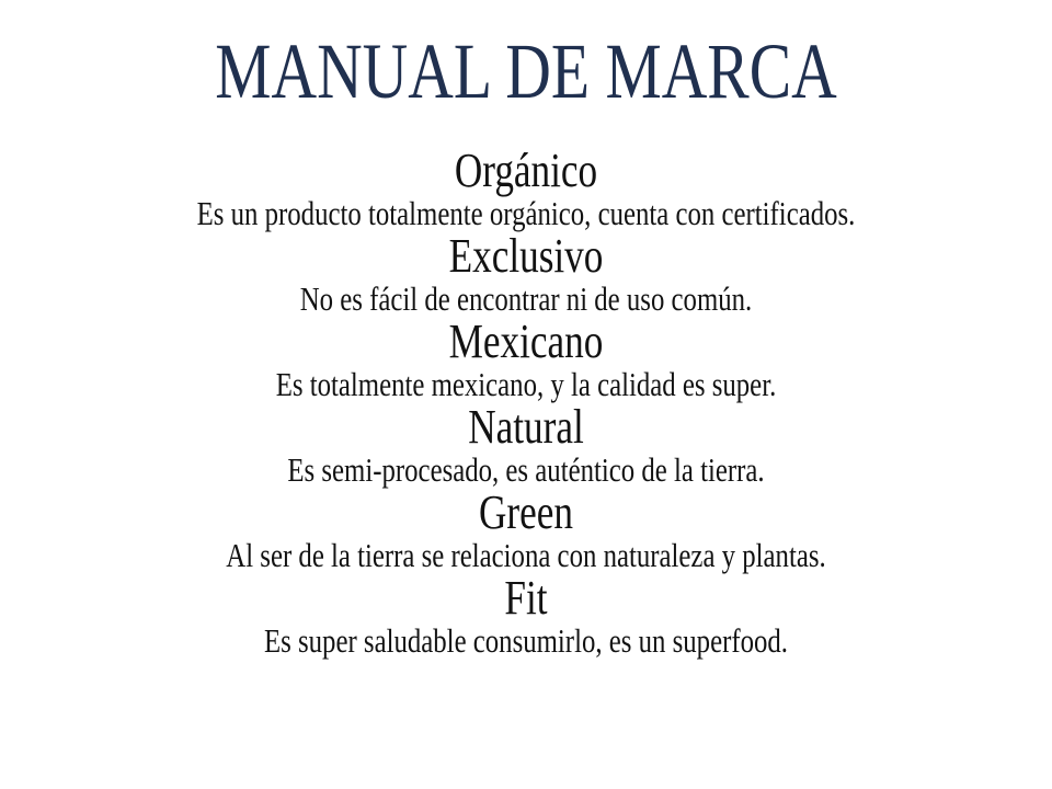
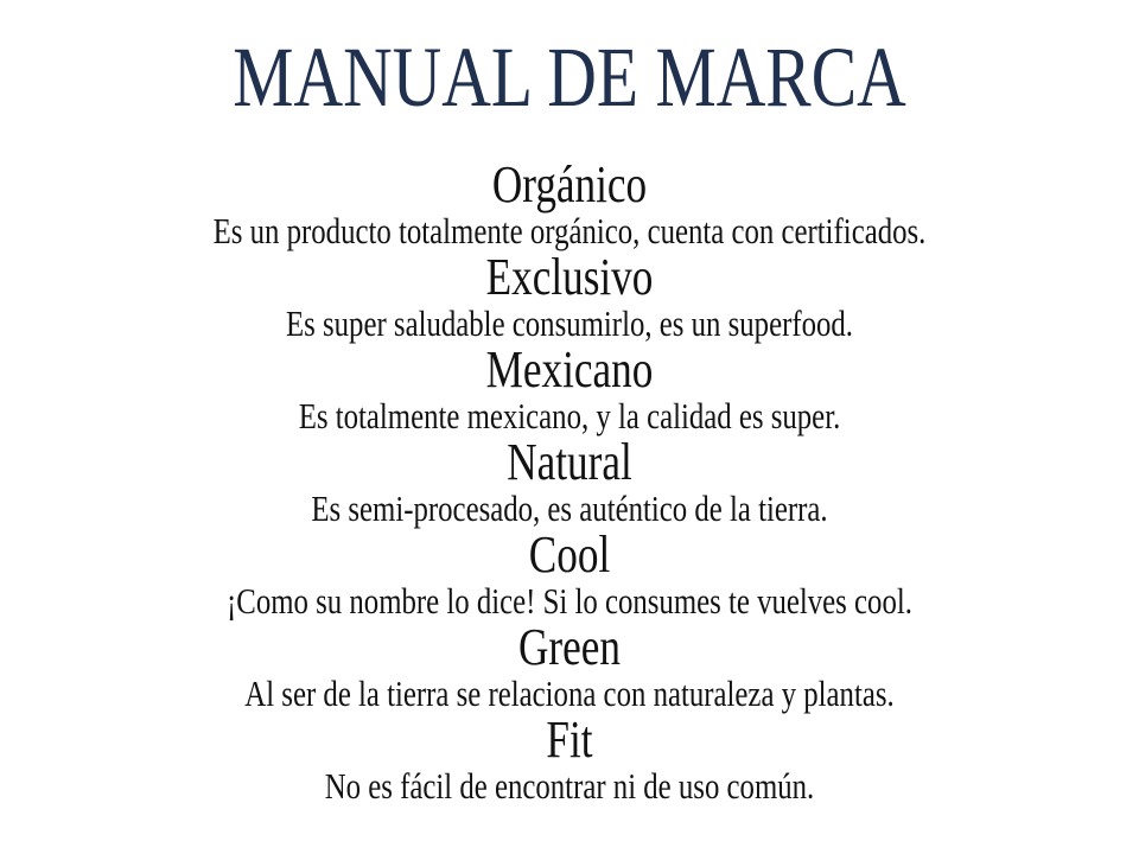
  MANUAL DE MARCA
  Orgánico
  Es un producto totalmente orgánico, cuenta con certificados.
  Exclusivo
- No es fácil de encontrar ni de uso común.
+ Es super saludable consumirlo, es un superfood.
  Mexicano
  Es totalmente mexicano, y la calidad es super.
  Natural
  Es semi-procesado, es auténtico de la tierra.
+ Cool
+ ¡Como su nombre lo dice! Si lo consumes te vuelves cool.
  Green
  Al ser de la tierra se relaciona con naturaleza y plantas.
  Fit
- Es super saludable consumirlo, es un superfood.
+ No es fácil de encontrar ni de uso común.
